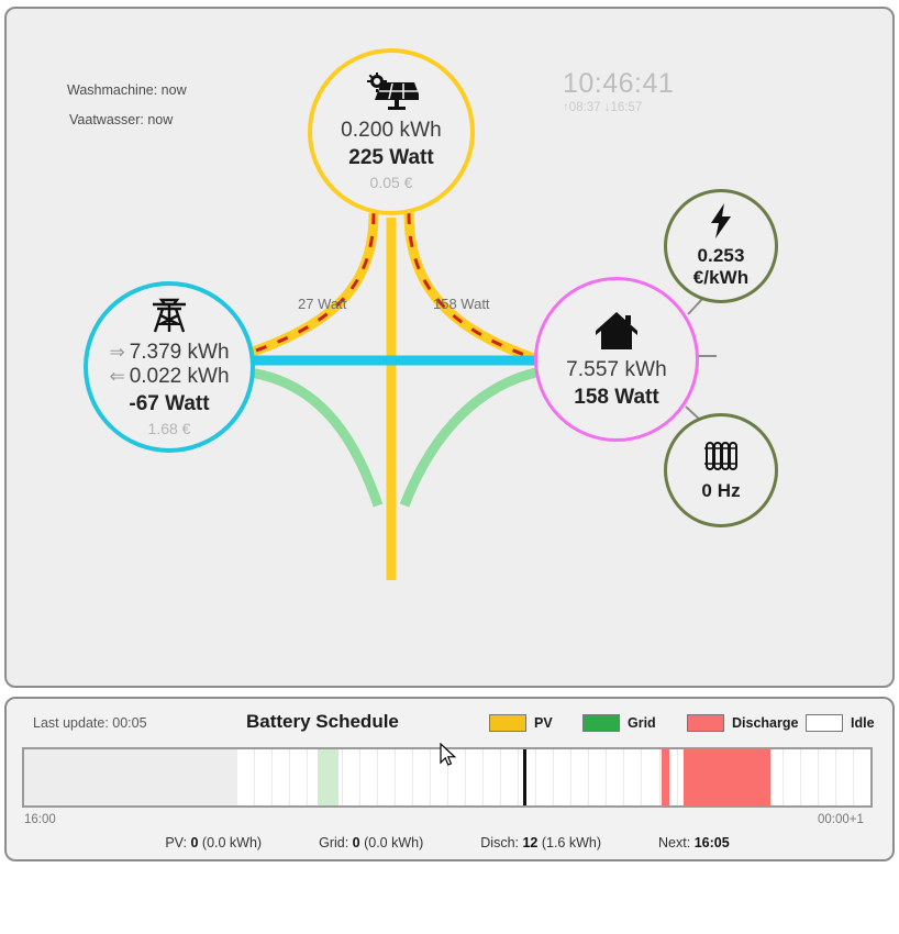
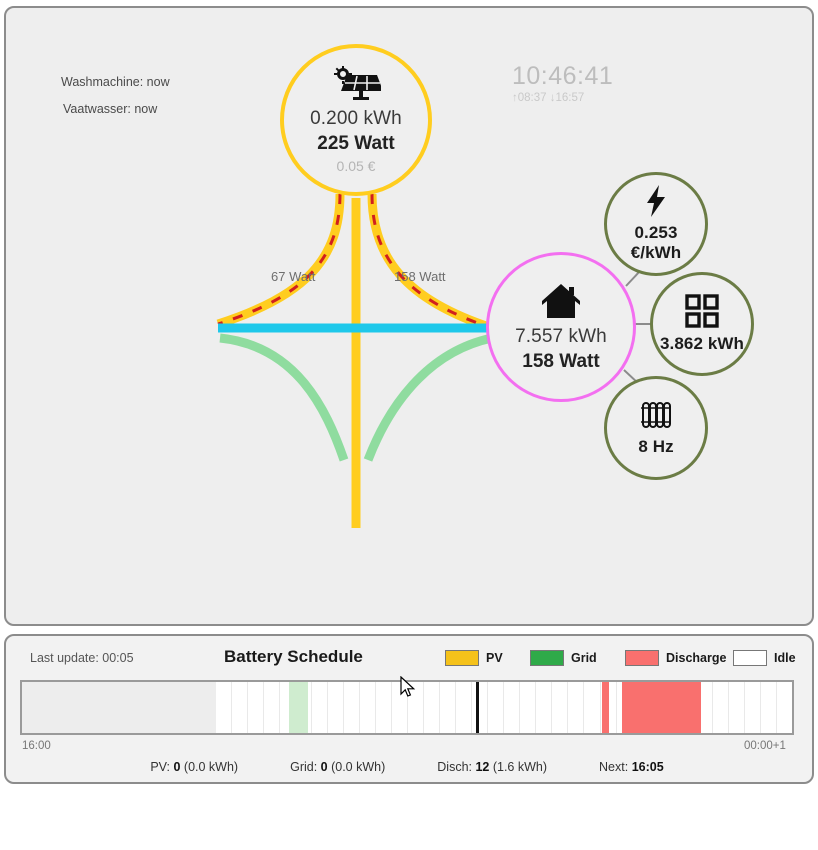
  Washmachine: now
  Vaatwasser: now
  10:46:41
  ↑08:37 ↓16:57
- 27 Watt
+ 67 Watt
  158 Watt
  0.200 kWh
  225 Watt
  0.05 €
- ⇒
- 7.379 kWh
- ⇐
- 0.022 kWh
- -67 Watt
- 1.68 €
  7.557 kWh
  158 Watt
  0.253 €/kWh
+ 3.862 kWh
- 0 Hz
+ 8 Hz
  Last update: 00:05
  Battery Schedule
  PV
  Grid
  Discharge
  Idle
  16:00
  00:00+1
  PV: 0 (0.0 kWh)
  Grid: 0 (0.0 kWh)
  Disch: 12 (1.6 kWh)
  Next: 16:05
